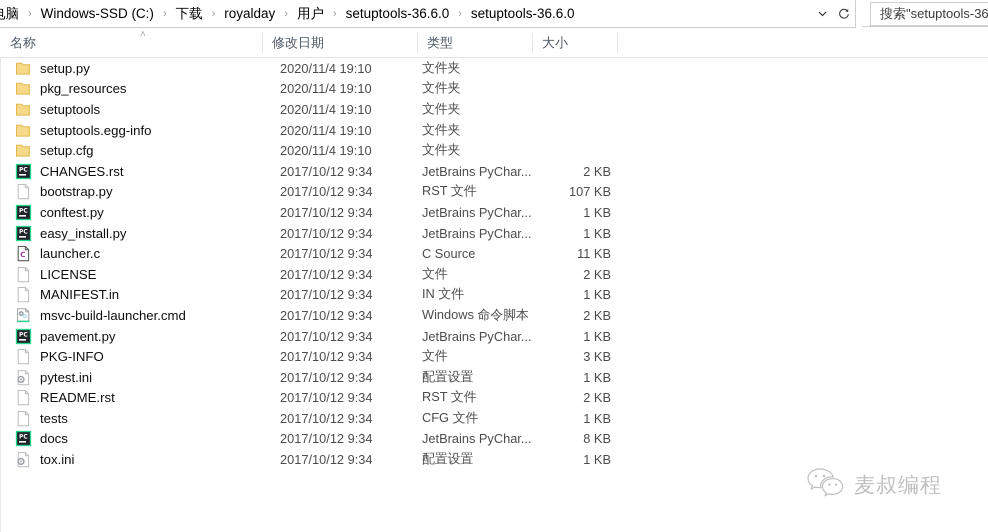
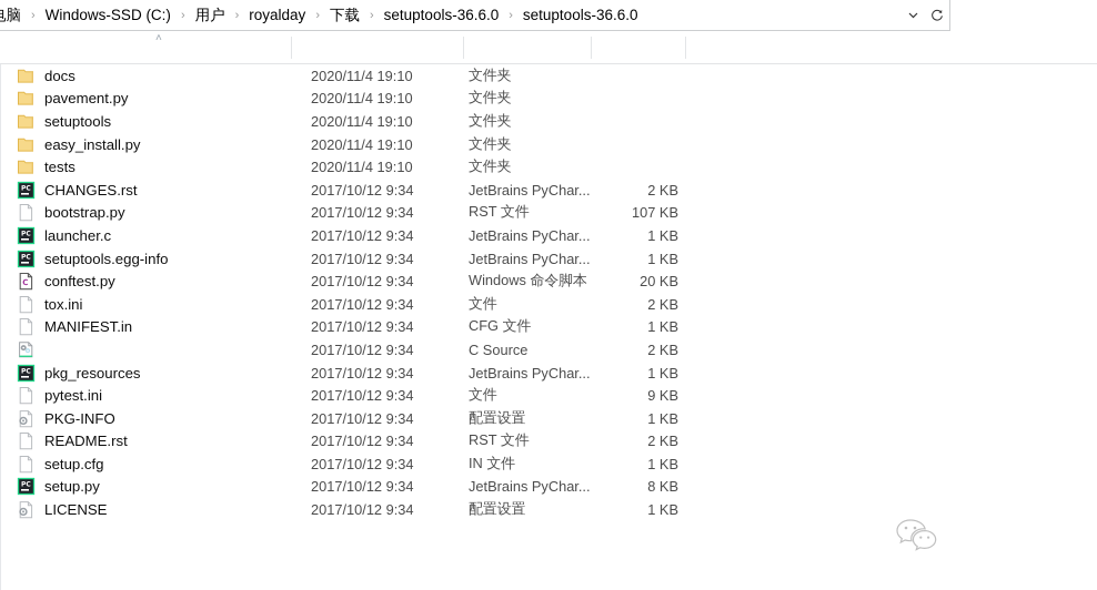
  ›
  Windows-SSD (C:)
  ›
- 下载
+ 用户
  ›
  royalday
  ›
- 用户
+ 下载
  ›
  setuptools-36.6.0
  ›
  setuptools-36.6.0
- 搜索"setuptools-36
  ˄
- 名称
- 修改日期
- 类型
- 大小
- setup.py
+ docs
  2020/11/4 19:10
  文件夹
- pkg_resources
+ pavement.py
  2020/11/4 19:10
  文件夹
  setuptools
  2020/11/4 19:10
  文件夹
- setuptools.egg-info
+ easy_install.py
  2020/11/4 19:10
  文件夹
- setup.cfg
+ tests
  2020/11/4 19:10
  文件夹
  CHANGES.rst
  2017/10/12 9:34
  JetBrains PyChar...
  2 KB
  bootstrap.py
  2017/10/12 9:34
  RST 文件
  107 KB
- conftest.py
+ launcher.c
  2017/10/12 9:34
  JetBrains PyChar...
  1 KB
- easy_install.py
+ setuptools.egg-info
  2017/10/12 9:34
  JetBrains PyChar...
  1 KB
  C
- launcher.c
+ conftest.py
  2017/10/12 9:34
- C Source
+ Windows 命令脚本
- 11 KB
+ 20 KB
- LICENSE
+ tox.ini
  2017/10/12 9:34
  文件
  2 KB
  MANIFEST.in
  2017/10/12 9:34
- IN 文件
+ CFG 文件
  1 KB
- msvc-build-launcher.cmd
  2017/10/12 9:34
- Windows 命令脚本
+ C Source
  2 KB
- pavement.py
+ pkg_resources
  2017/10/12 9:34
  JetBrains PyChar...
  1 KB
- PKG-INFO
+ pytest.ini
  2017/10/12 9:34
  文件
- 3 KB
+ 9 KB
- pytest.ini
+ PKG-INFO
  2017/10/12 9:34
  配置设置
  1 KB
  README.rst
  2017/10/12 9:34
  RST 文件
  2 KB
- tests
+ setup.cfg
  2017/10/12 9:34
- CFG 文件
+ IN 文件
  1 KB
- docs
+ setup.py
  2017/10/12 9:34
  JetBrains PyChar...
  8 KB
- tox.ini
+ LICENSE
  2017/10/12 9:34
  配置设置
  1 KB
- 麦叔编程
